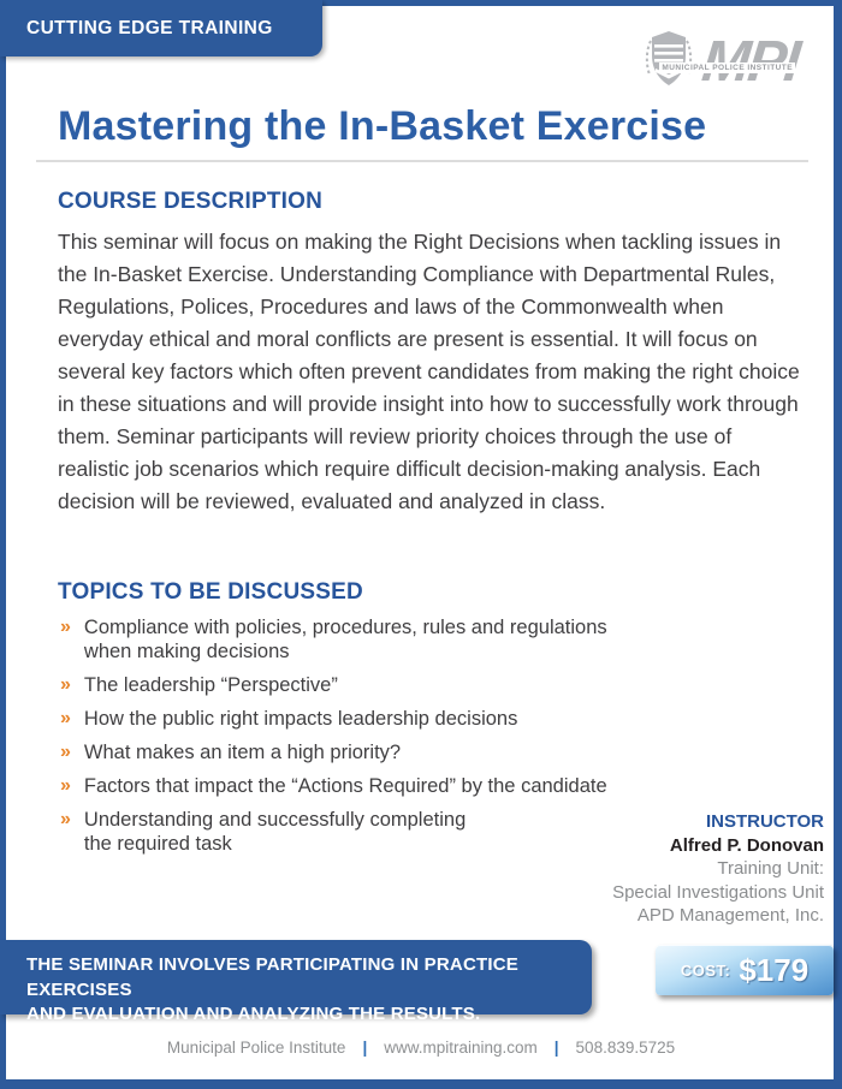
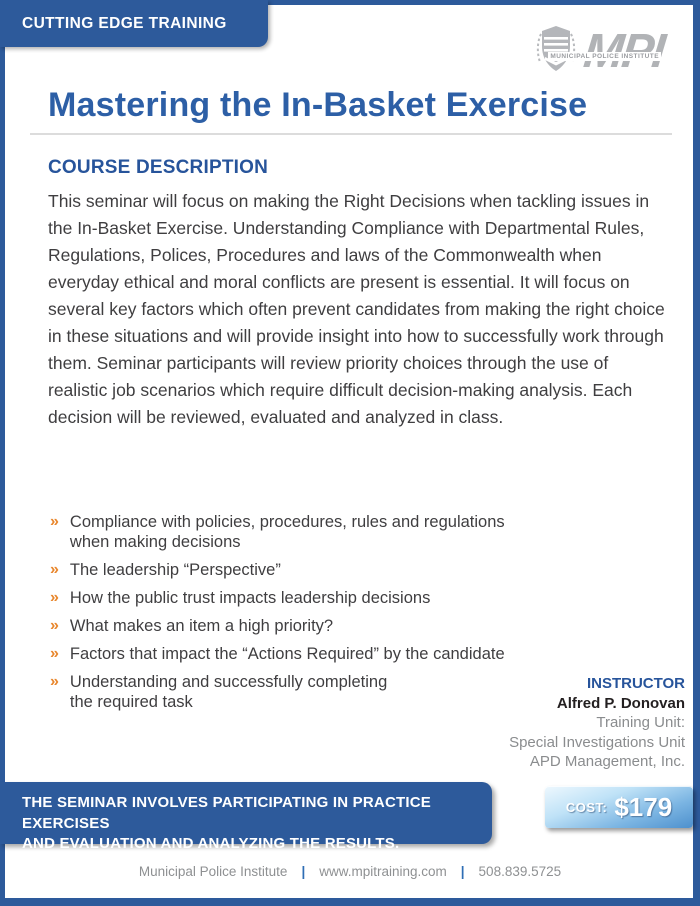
  CUTTING EDGE TRAINING
  Mastering the In-Basket Exercise
  COURSE DESCRIPTION
  This seminar will focus on making the Right Decisions when tackling issues in the In-Basket Exercise. Understanding Compliance with Departmental Rules, Regulations, Polices, Procedures and laws of the Commonwealth when everyday ethical and moral conflicts are present is essential. It will focus on several key factors which often prevent candidates from making the right choice in these situations and will provide insight into how to successfully work through them. Seminar participants will review priority choices through the use of realistic job scenarios which require difficult decision-making analysis. Each decision will be reviewed, evaluated and analyzed in class.
- TOPICS TO BE DISCUSSED
  »
  Compliance with policies, procedures, rules and regulations
  when making decisions
  »
  The leadership “Perspective”
  »
- How the public right impacts leadership decisions
+ How the public trust impacts leadership decisions
  »
  What makes an item a high priority?
  »
  Factors that impact the “Actions Required” by the candidate
  »
  Understanding and successfully completing
  the required task
  INSTRUCTOR
  Alfred P. Donovan
  Training Unit:
  Special Investigations Unit
  APD Management, Inc.
  THE SEMINAR INVOLVES PARTICIPATING IN PRACTICE EXERCISES
  AND EVALUATION AND ANALYZING THE RESULTS.
  COST:
  $179
  Municipal Police Institute | www.mpitraining.com | 508.839.5725
